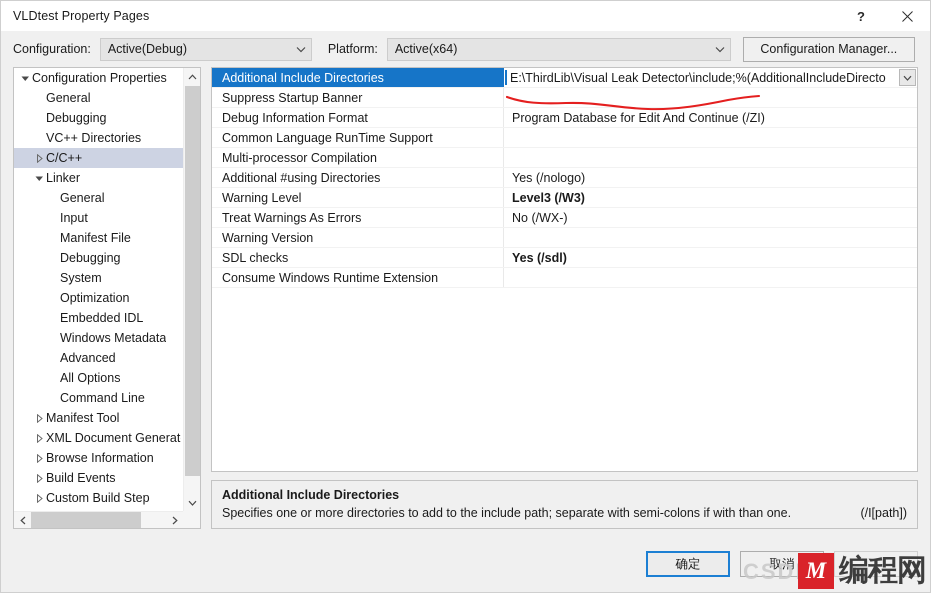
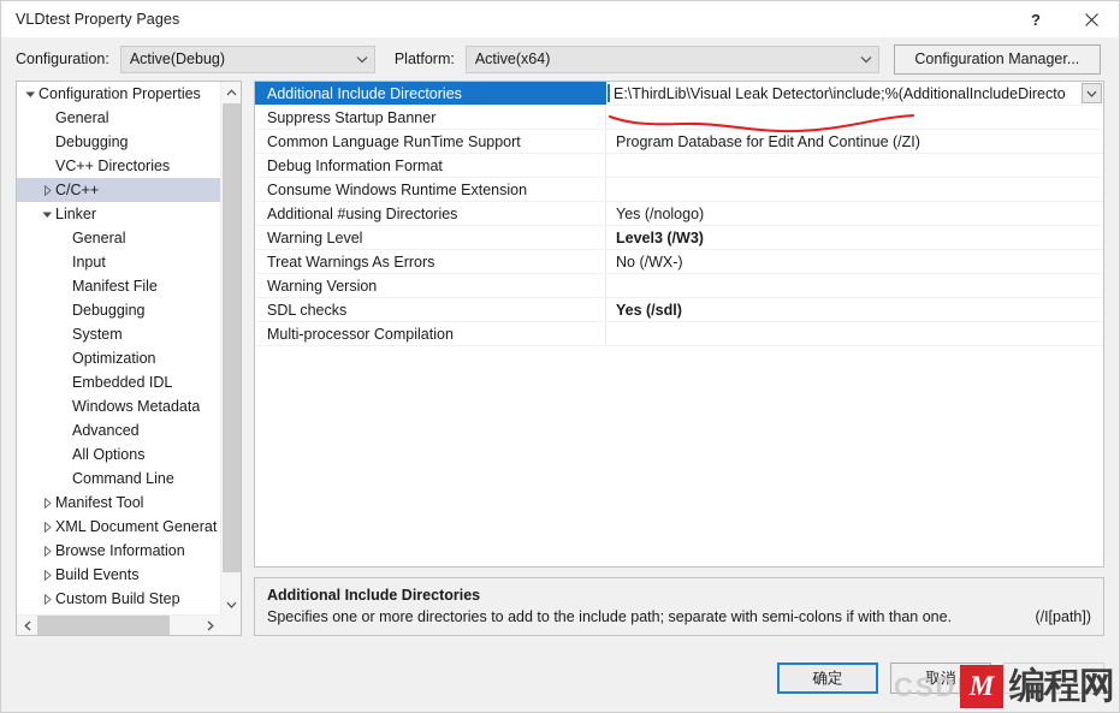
  VLDtest Property Pages
  ?
  Configuration:
  Active(Debug)
  Platform:
  Active(x64)
  Configuration Manager...
  Configuration Properties
  General
  Debugging
  VC++ Directories
  C/C++
  Linker
  General
  Input
  Manifest File
  Debugging
  System
  Optimization
  Embedded IDL
  Windows Metadata
  Advanced
  All Options
  Command Line
  Manifest Tool
  XML Document Generat
  Browse Information
  Build Events
  Custom Build Step
  Additional Include Directories
  E:\ThirdLib\Visual Leak Detector\include;%(AdditionalIncludeDirecto
  Suppress Startup Banner
- Debug Information Format
+ Common Language RunTime Support
  Program Database for Edit And Continue (/ZI)
- Common Language RunTime Support
+ Debug Information Format
- Multi-processor Compilation
+ Consume Windows Runtime Extension
  Additional #using Directories
  Yes (/nologo)
  Warning Level
  Level3 (/W3)
  Treat Warnings As Errors
  No (/WX-)
  Warning Version
  SDL checks
  Yes (/sdl)
- Consume Windows Runtime Extension
+ Multi-processor Compilation
  Additional Include Directories
  Specifies one or more directories to add to the include path; separate with semi-colons if with than one.
  (/I[path])
  确定
  取消
  CSD
  M
  编程网
